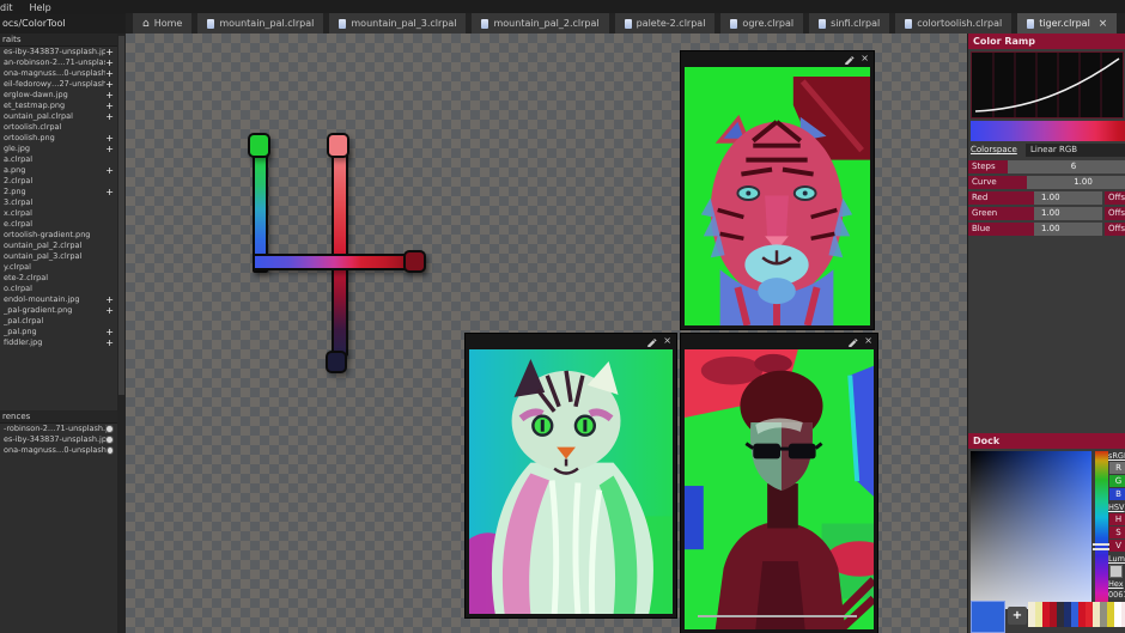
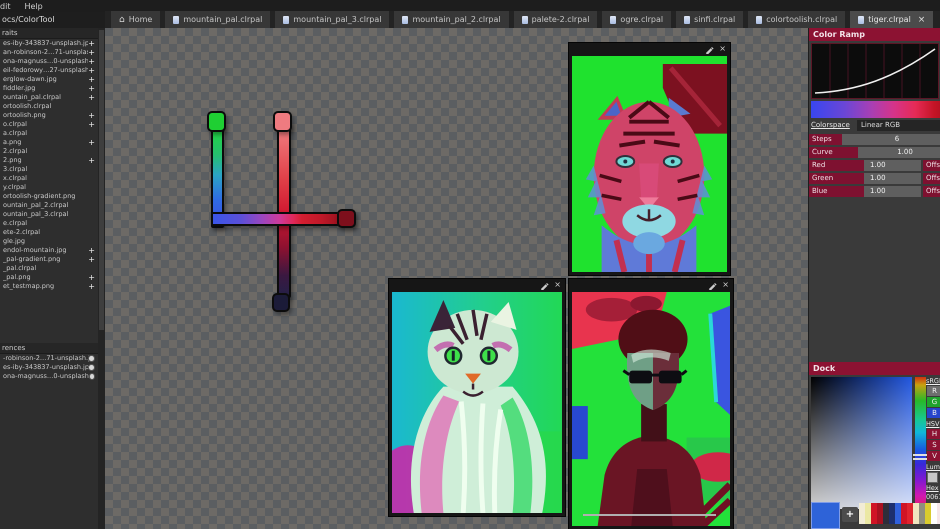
  dit
  Help
  ⌂
  Home
  mountain_pal.clrpal
  mountain_pal_3.clrpal
  mountain_pal_2.clrpal
  palete-2.clrpal
  ogre.clrpal
  sinfi.clrpal
  colortoolish.clrpal
  tiger.clrpal
  ×
  ocs/ColorTool
  raits
  es-iby-343837-unsplash.jp
  +
  an-robinson-2…71-unspla
  +
  ona-magnuss…0-unsplash
  +
  eil-fedorowy…27-unsplash
  +
  erglow-dawn.jpg
  +
- et_testmap.png
+ fiddler.jpg
  +
  ountain_pal.clrpal
  +
  ortoolish.clrpal
  ortoolish.png
  +
- gle.jpg
+ o.clrpal
  +
  a.clrpal
  a.png
  +
  2.clrpal
  2.png
  +
  3.clrpal
  x.clrpal
- e.clrpal
+ y.clrpal
  ortoolish-gradient.png
  ountain_pal_2.clrpal
  ountain_pal_3.clrpal
- y.clrpal
+ e.clrpal
  ete-2.clrpal
- o.clrpal
+ gle.jpg
  endol-mountain.jpg
  +
  _pal-gradient.png
  +
  _pal.clrpal
  _pal.png
  +
- fiddler.jpg
+ et_testmap.png
  +
  rences
  -robinson-2…71-unsplash.
  es-iby-343837-unsplash.jp
  ona-magnuss…0-unsplash
  ×
  ×
  ×
  Color Ramp
  Colorspace
  Linear RGB
  Steps
  6
  Curve
  1.00
  Red
  1.00
  Green
  1.00
  Blue
  1.00
  Dock
  sRG
  R
  G
  B
  HSV
  H
  S
  V
  Lum
  Hex
  +
